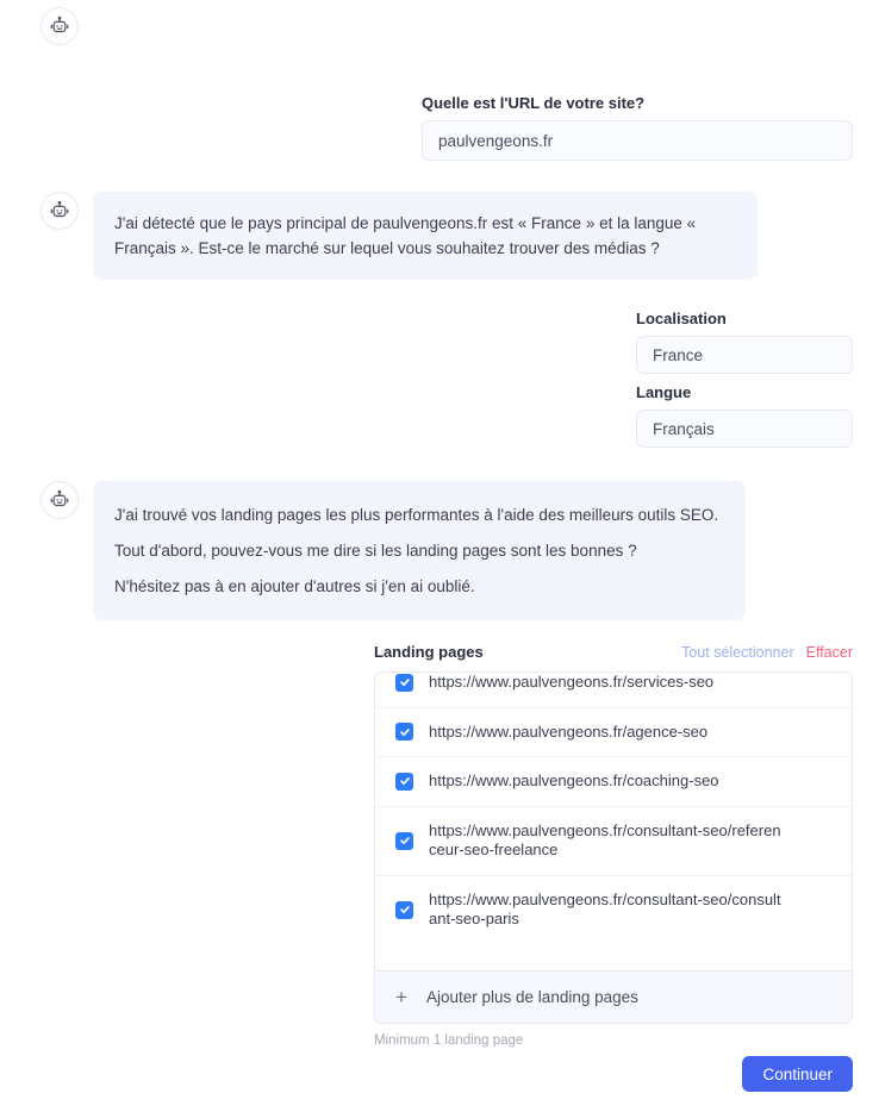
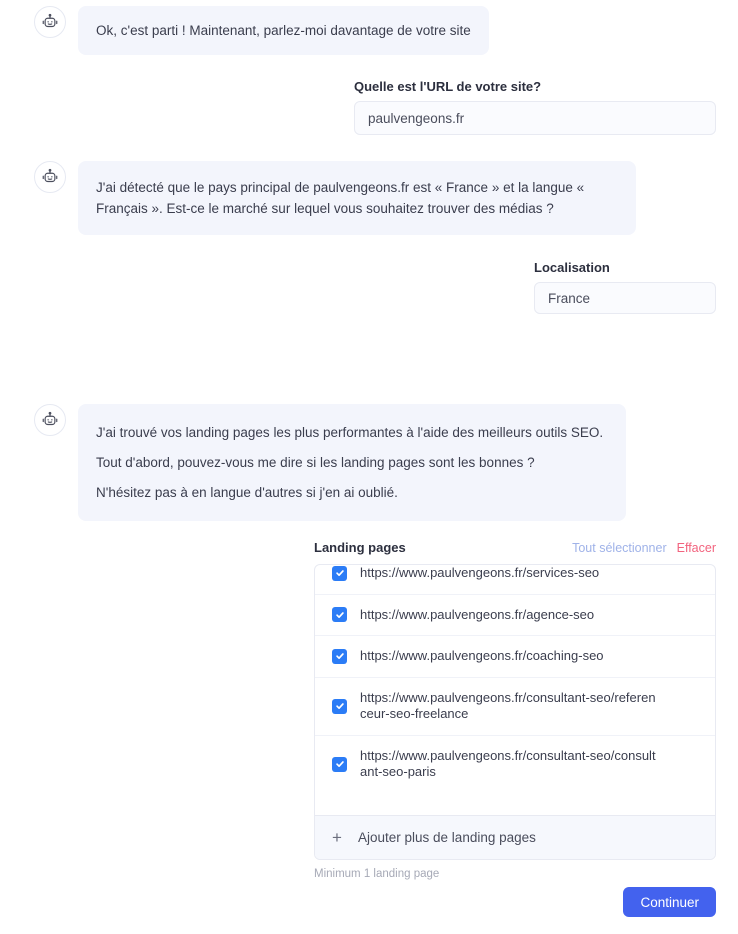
+ Ok, c'est parti ! Maintenant, parlez-moi davantage de votre site
  Quelle est l'URL de votre site?
  paulvengeons.fr
  J'ai détecté que le pays principal de paulvengeons.fr est « France » et la langue « Français ». Est-ce le marché sur lequel vous souhaitez trouver des médias ?
  Localisation
  France
- Langue
- Français
  J'ai trouvé vos landing pages les plus performantes à l'aide des meilleurs outils SEO.
  Tout d'abord, pouvez-vous me dire si les landing pages sont les bonnes ?
- N'hésitez pas à en ajouter d'autres si j'en ai oublié.
+ N'hésitez pas à en langue d'autres si j'en ai oublié.
  Landing pages
  Tout sélectionner
  Effacer
  https://www.paulvengeons.fr/services-seo
  https://www.paulvengeons.fr/agence-seo
  https://www.paulvengeons.fr/coaching-seo
  https://www.paulvengeons.fr/consultant-seo/referenceur-seo-freelance
  https://www.paulvengeons.fr/consultant-seo/consultant-seo-paris
  +
  Ajouter plus de landing pages
  Minimum 1 landing page
  Continuer
